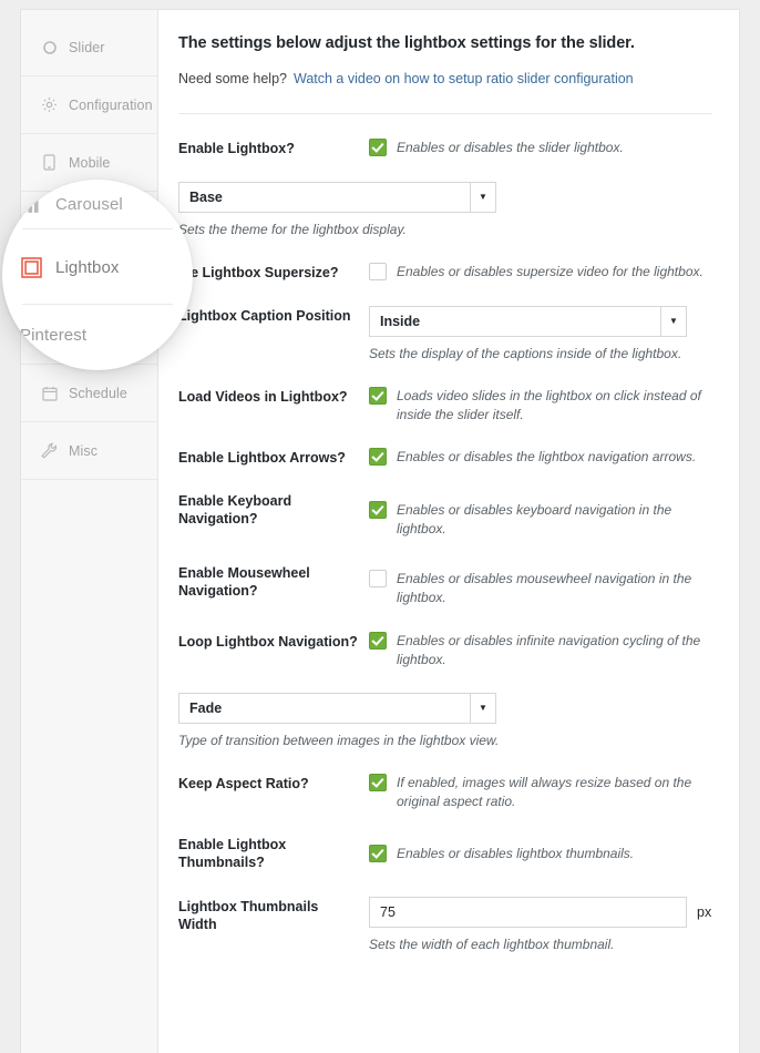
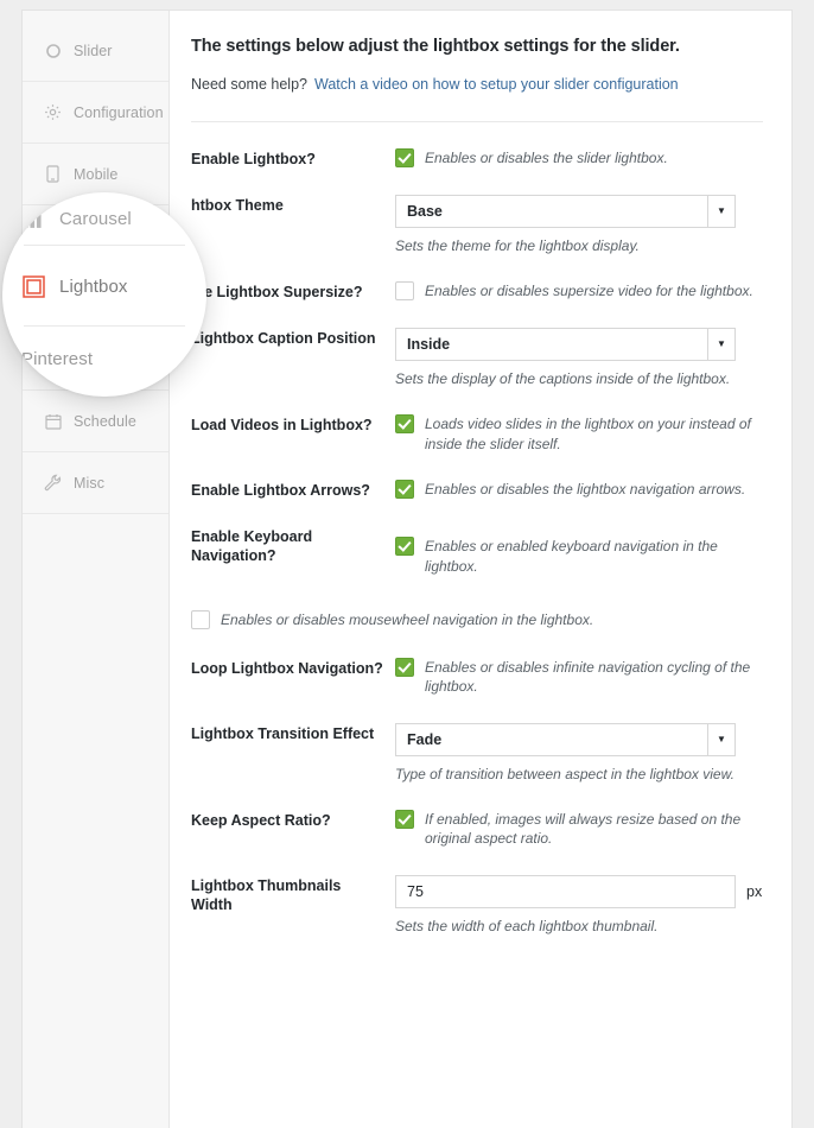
  Slider
  Configuration
  Mobile
  Schedule
  Misc
  The settings below adjust the lightbox settings for the slider.
- Need some help? Watch a video on how to setup ratio slider configuration
+ Need some help? Watch a video on how to setup your slider configuration
  Enable Lightbox?
  Enables or disables the slider lightbox.
+ htbox Theme
  Base
  ▼
  Sets the theme for the lightbox display.
  e Lightbox Supersize?
  Enables or disables supersize video for the lightbox.
  ightbox Caption Position
  Inside
  ▼
  Sets the display of the captions inside of the lightbox.
  Load Videos in Lightbox?
- Loads video slides in the lightbox on click instead of inside the slider itself.
+ Loads video slides in the lightbox on your instead of inside the slider itself.
  Enable Lightbox Arrows?
  Enables or disables the lightbox navigation arrows.
  Enable Keyboard Navigation?
- Enables or disables keyboard navigation in the lightbox.
+ Enables or enabled keyboard navigation in the lightbox.
- Enable Mousewheel Navigation?
  Enables or disables mousewheel navigation in the lightbox.
  Loop Lightbox Navigation?
  Enables or disables infinite navigation cycling of the lightbox.
+ Lightbox Transition Effect
  Fade
  ▼
- Type of transition between images in the lightbox view.
+ Type of transition between aspect in the lightbox view.
  Keep Aspect Ratio?
  If enabled, images will always resize based on the original aspect ratio.
- Enable Lightbox Thumbnails?
- Enables or disables lightbox thumbnails.
  Lightbox Thumbnails Width
  75
  px
  Sets the width of each lightbox thumbnail.
  Carousel
  Lightbox
  Pinterest
